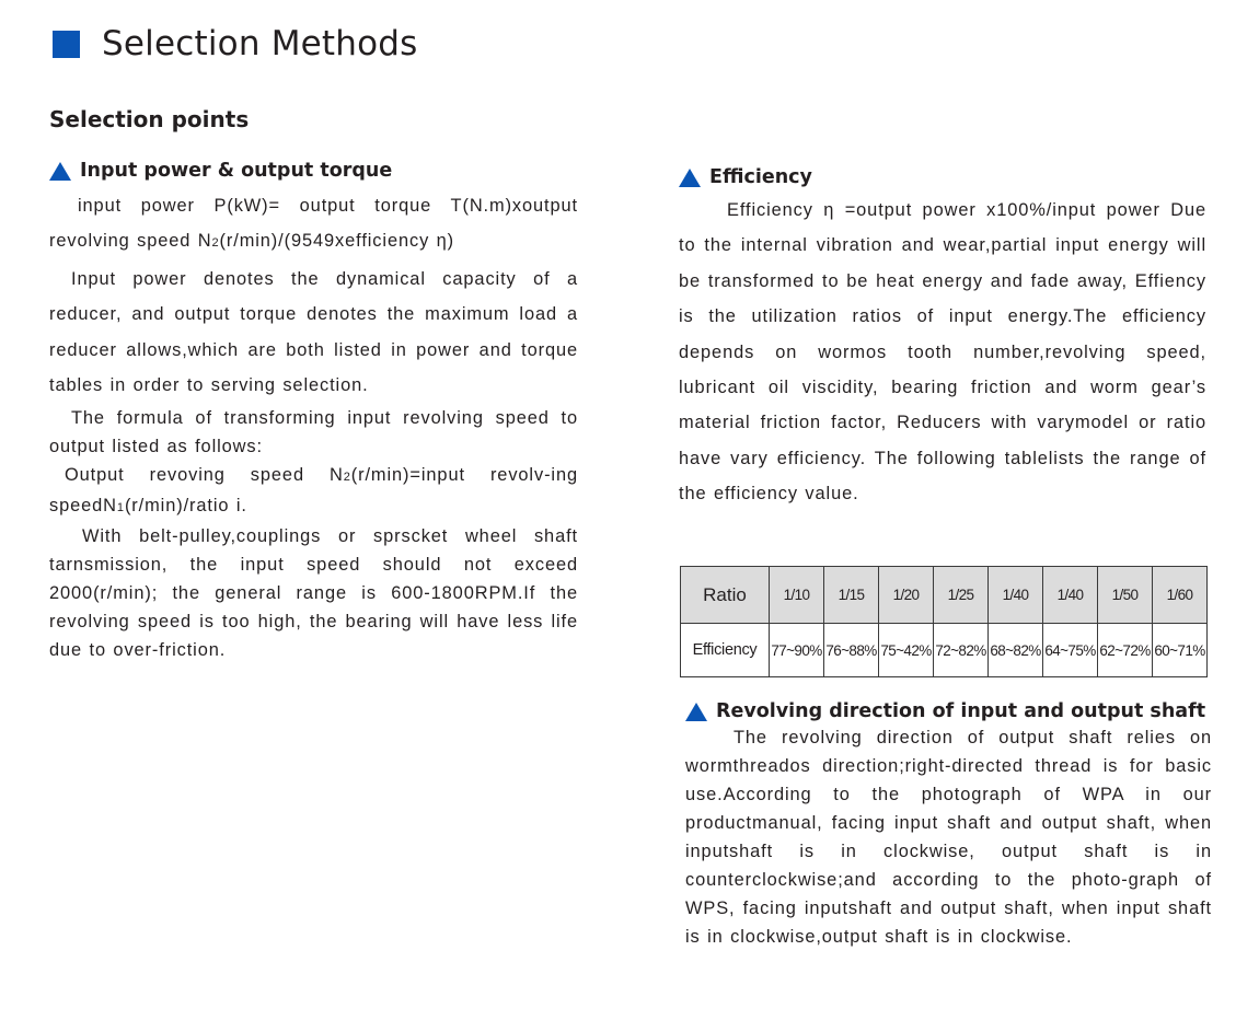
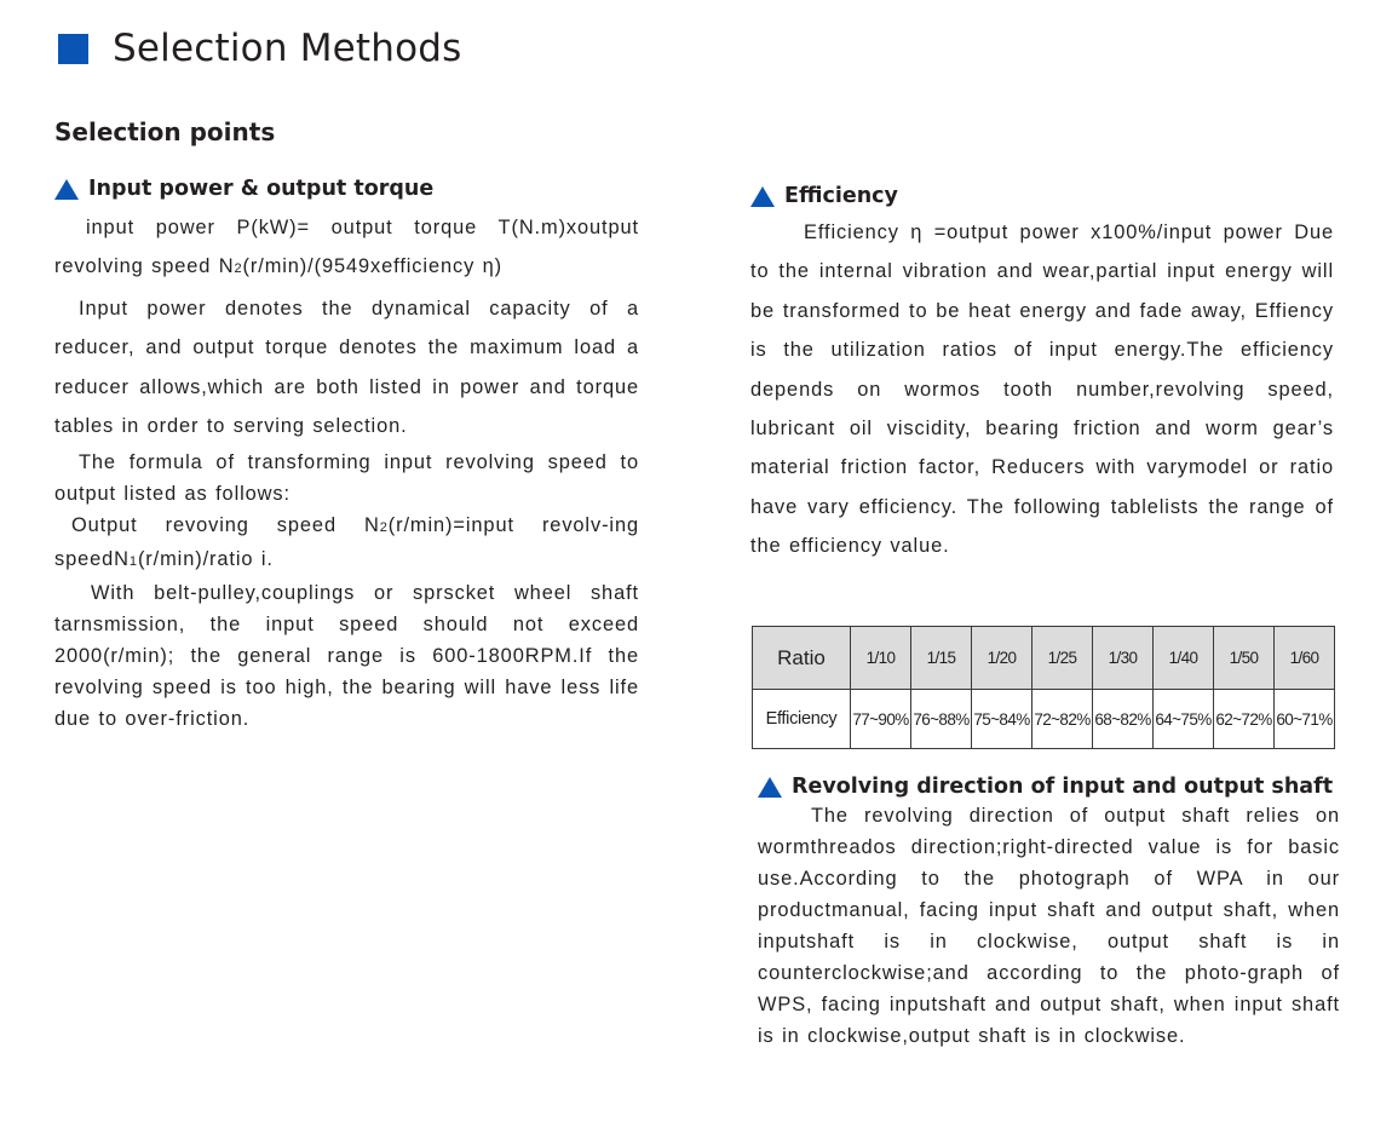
  Selection Methods
  Selection points
  Input power & output torque
  input power P(kW)= output torque T(N.m)xoutput revolving speed N2(r/min)/(9549xefficiency η)
  Input power denotes the dynamical capacity of a reducer, and output torque denotes the maximum load a reducer allows,which are both listed in power and torque tables in order to serving selection.
  The formula of transforming input revolving speed to output listed as follows:
  Output revoving speed N2(r/min)=input revolv-ing speedN1(r/min)/ratio i.
  With belt-pulley,couplings or sprscket wheel shaft tarnsmission, the input speed should not exceed 2000(r/min); the general range is 600-1800RPM.If the revolving speed is too high, the bearing will have less life due to over-friction.
  Efficiency
  Efficiency η =output power x100%/input power Due to the internal vibration and wear,partial input energy will be transformed to be heat energy and fade away, Effiency is the utilization ratios of input energy.The efficiency depends on wormos tooth number,revolving speed, lubricant oil viscidity, bearing friction and worm gear’s material friction factor, Reducers with varymodel or ratio have vary efficiency. The following tablelists the range of the efficiency value.
- Ratio	1/10	1/15	1/20	1/25	1/40	1/40	1/50	1/60
+ Ratio	1/10	1/15	1/20	1/25	1/30	1/40	1/50	1/60
- Efficiency	77~90%	76~88%	75~42%	72~82%	68~82%	64~75%	62~72%	60~71%
+ Efficiency	77~90%	76~88%	75~84%	72~82%	68~82%	64~75%	62~72%	60~71%
  Revolving direction of input and output shaft
- The revolving direction of output shaft relies on wormthreados direction;right-directed thread is for basic use.According to the photograph of WPA in our productmanual, facing input shaft and output shaft, when inputshaft is in clockwise, output shaft is in counterclockwise;and according to the photo-graph of WPS, facing inputshaft and output shaft, when input shaft is in clockwise,output shaft is in clockwise.
+ The revolving direction of output shaft relies on wormthreados direction;right-directed value is for basic use.According to the photograph of WPA in our productmanual, facing input shaft and output shaft, when inputshaft is in clockwise, output shaft is in counterclockwise;and according to the photo-graph of WPS, facing inputshaft and output shaft, when input shaft is in clockwise,output shaft is in clockwise.
